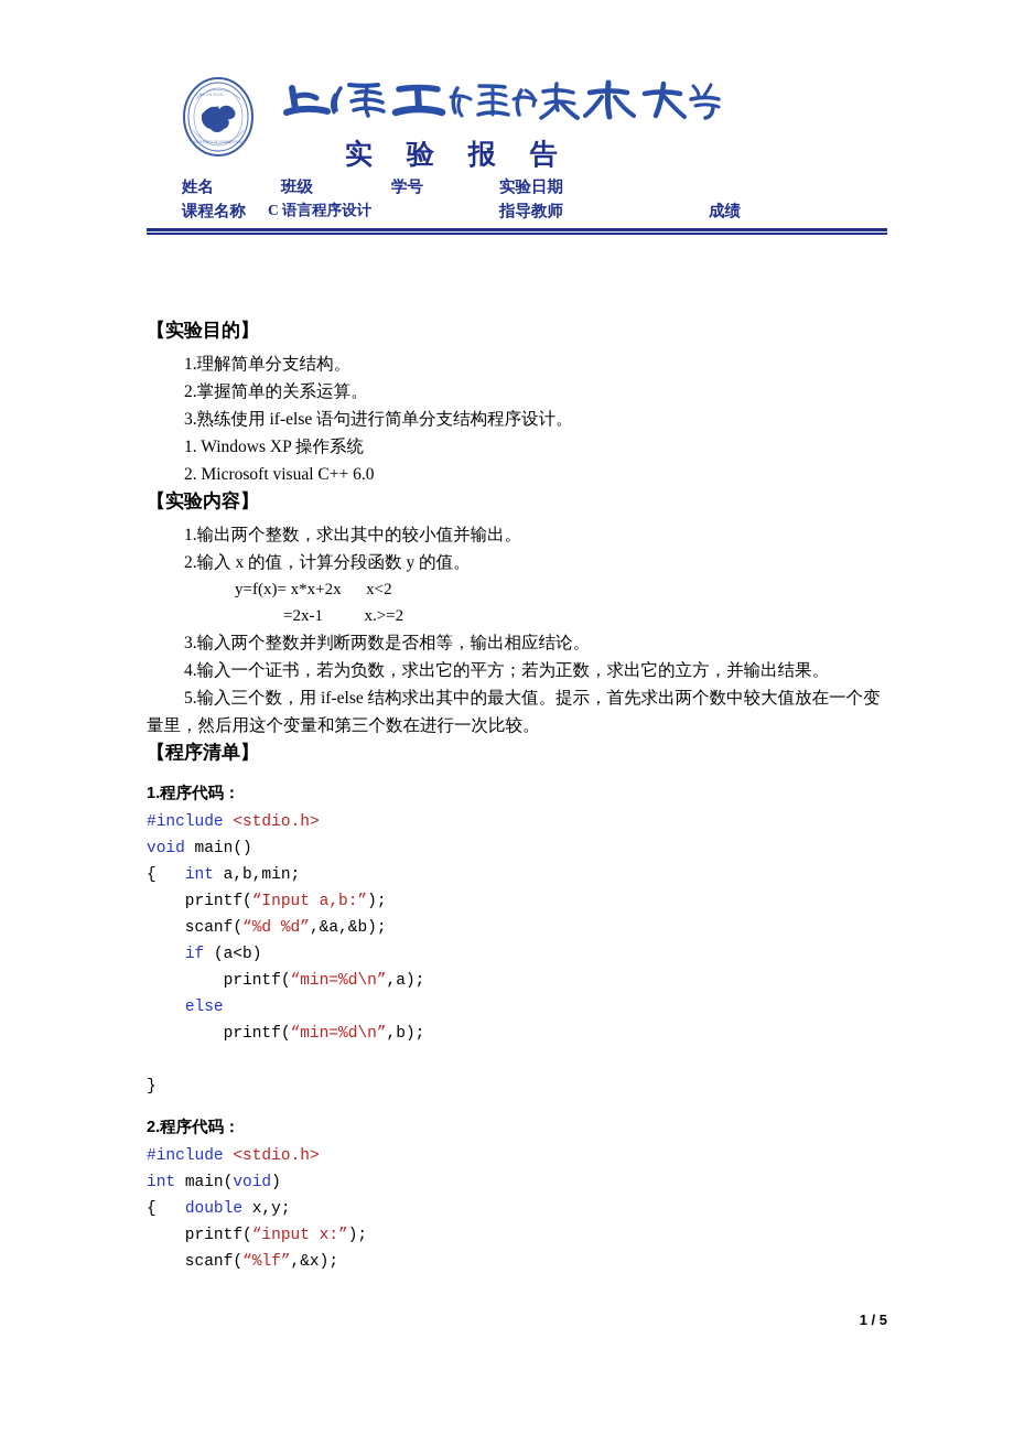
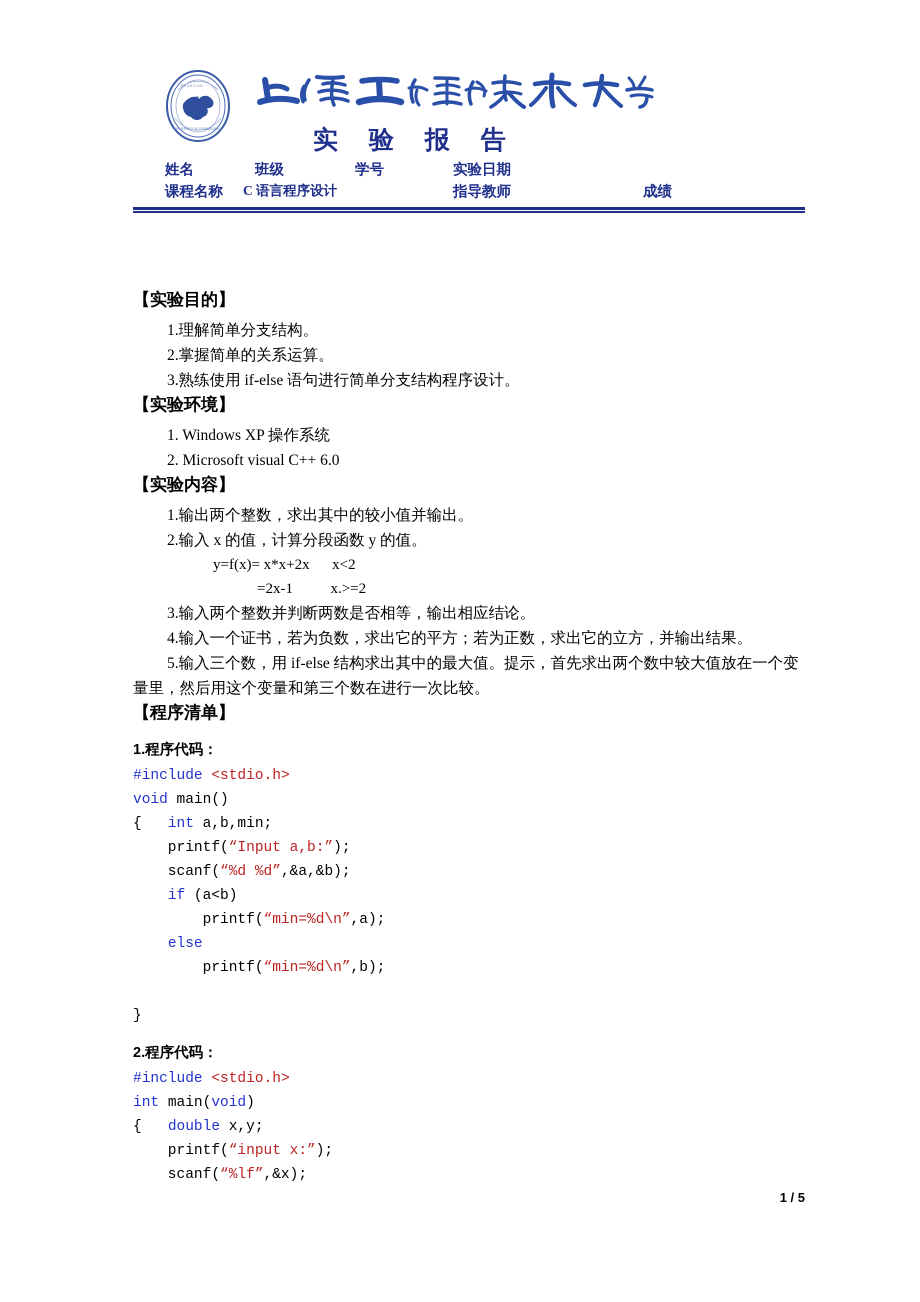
  实 验 报 告
  姓名
  班级
  学号
  实验日期
  课程名称
  C 语言程序设计
  指导教师
  成绩
  【实验目的】
  1.理解简单分支结构。
  2.掌握简单的关系运算。
  3.熟练使用 if-else 语句进行简单分支结构程序设计。
+ 【实验环境】
  1. Windows XP 操作系统
  2. Microsoft visual C++ 6.0
  【实验内容】
  1.输出两个整数，求出其中的较小值并输出。
  2.输入 x 的值，计算分段函数 y 的值。
  y=f(x)= x*x+2x x<2
  =2x-1 x.>=2
  3.输入两个整数并判断两数是否相等，输出相应结论。
  4.输入一个证书，若为负数，求出它的平方；若为正数，求出它的立方，并输出结果。
  5.输入三个数，用 if-else 结构求出其中的最大值。提示，首先求出两个数中较大值放在一个变量里，然后用这个变量和第三个数在进行一次比较。
  【程序清单】
  1.程序代码：
  #include <stdio.h> void main() { int a,b,min; printf(“Input a,b:”); scanf(“%d %d”,&a,&b); if (a<b) printf(“min=%d\n”,a); else printf(“min=%d\n”,b); }
  2.程序代码：
  #include <stdio.h> int main(void) { double x,y; printf(“input x:”); scanf(“%lf”,&x);
  1 / 5
